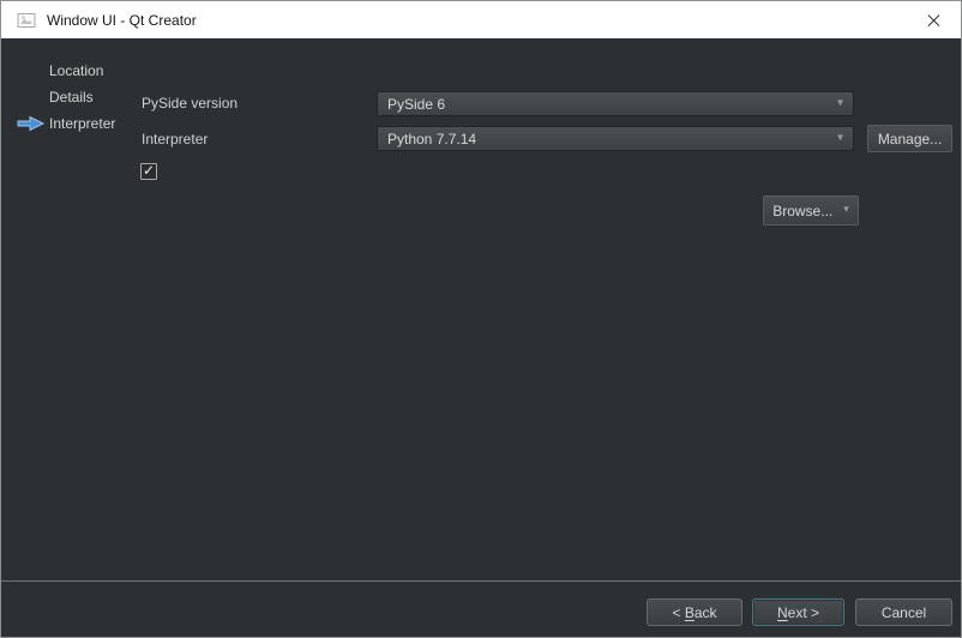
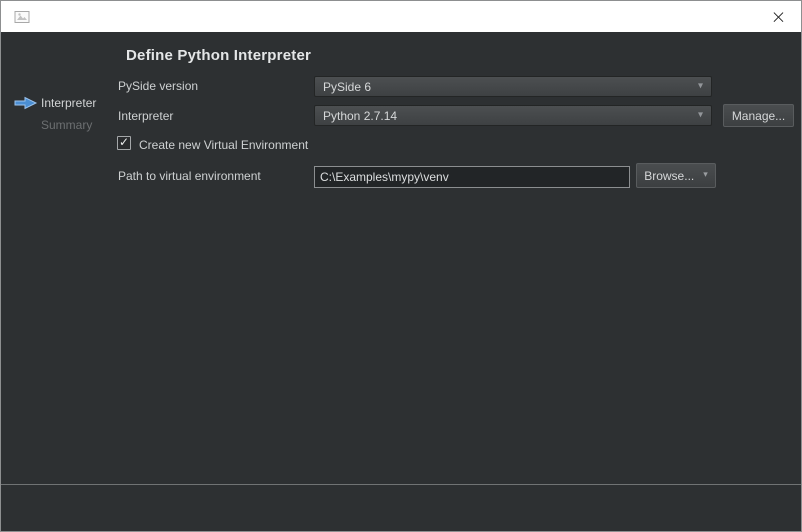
- Window UI - Qt Creator
  ×
- Location
- Details
  Interpreter
+ Summary
+ Define Python Interpreter
  PySide version
  PySide 6
  ▾
  Interpreter
- Python 7.7.14
+ Python 2.7.14
  ▾
  Manage...
  ✓
+ Create new Virtual Environment
+ Path to virtual environment
+ C:\Examples\mypy\venv
  Browse...
  ▾
- < Back
- Next >
- Cancel
